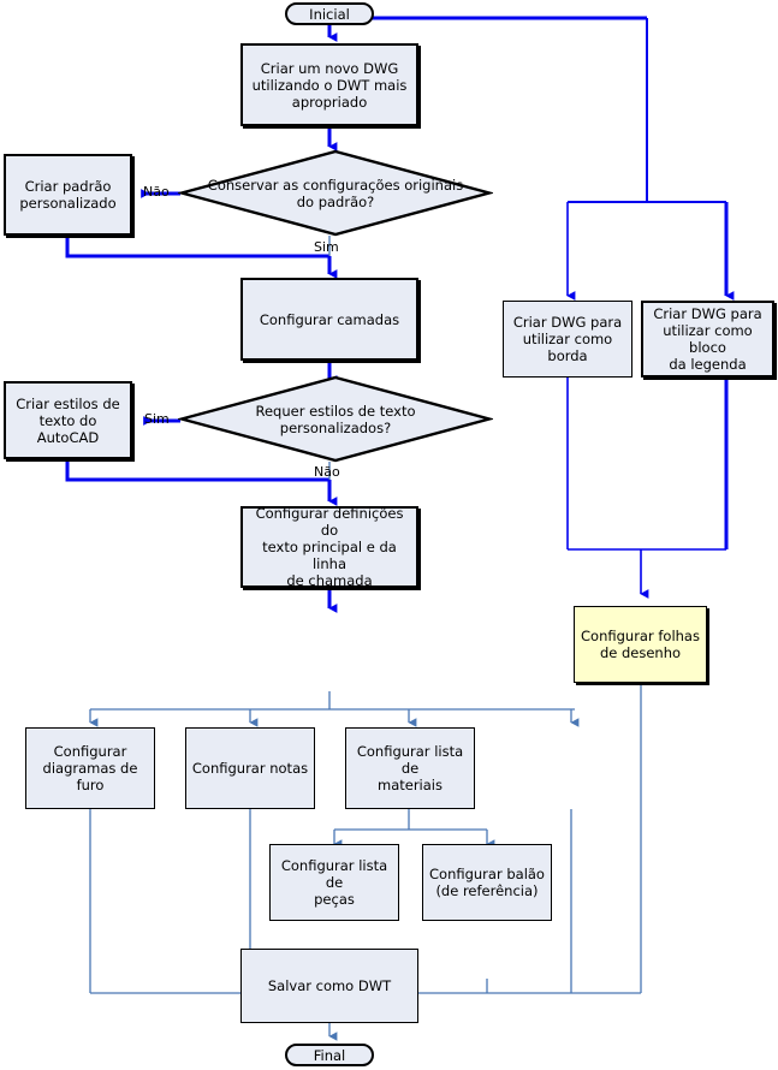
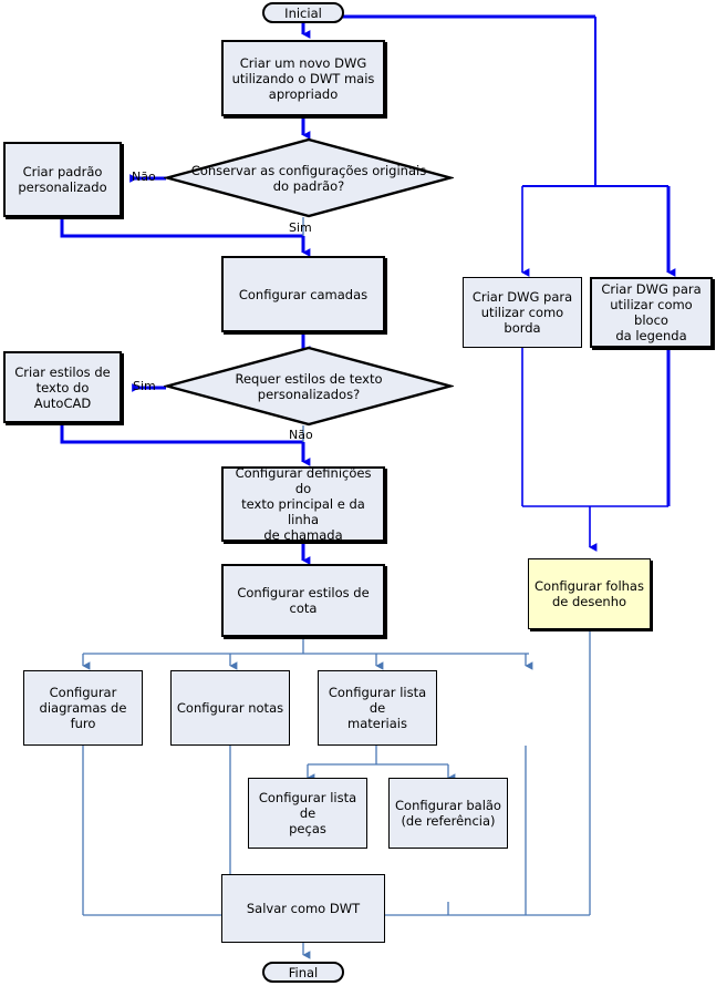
  Não
  Sim
  Sim
  Não
  Inicial
  Criar um novo DWG
  utilizando o DWT mais
  apropriado
  Conservar as configurações originais
  do padrão?
  Criar padrão
  personalizado
  Configurar camadas
  Requer estilos de texto
  personalizados?
  Criar estilos de
  texto do AutoCAD
  Configurar definições do
  texto principal e da linha
  de chamada
+ Configurar estilos de cota
  Configurar
  diagramas de furo
  Configurar notas
  Configurar lista de
  materiais
  Configurar lista de
  peças
  Configurar balão
  (de referência)
  Salvar como DWT
  Final
  Criar DWG para
  utilizar como
  borda
  Criar DWG para
  utilizar como bloco
  da legenda
  Configurar folhas
  de desenho
